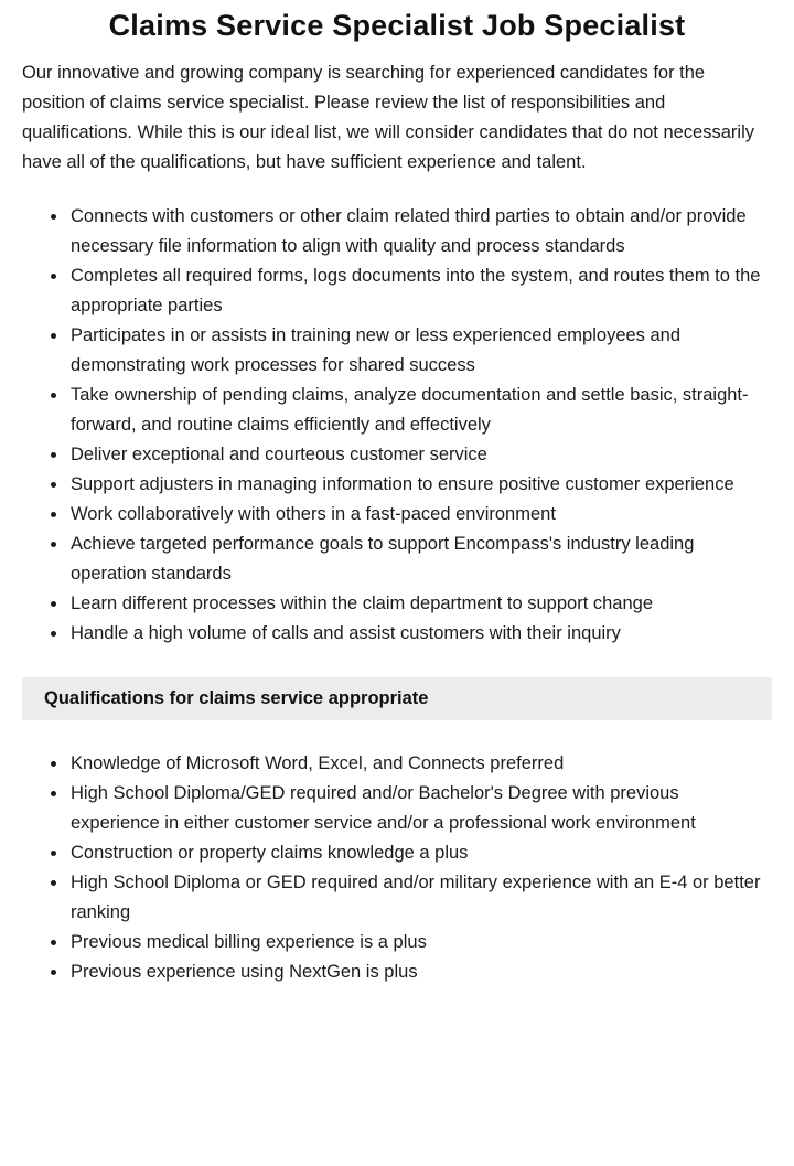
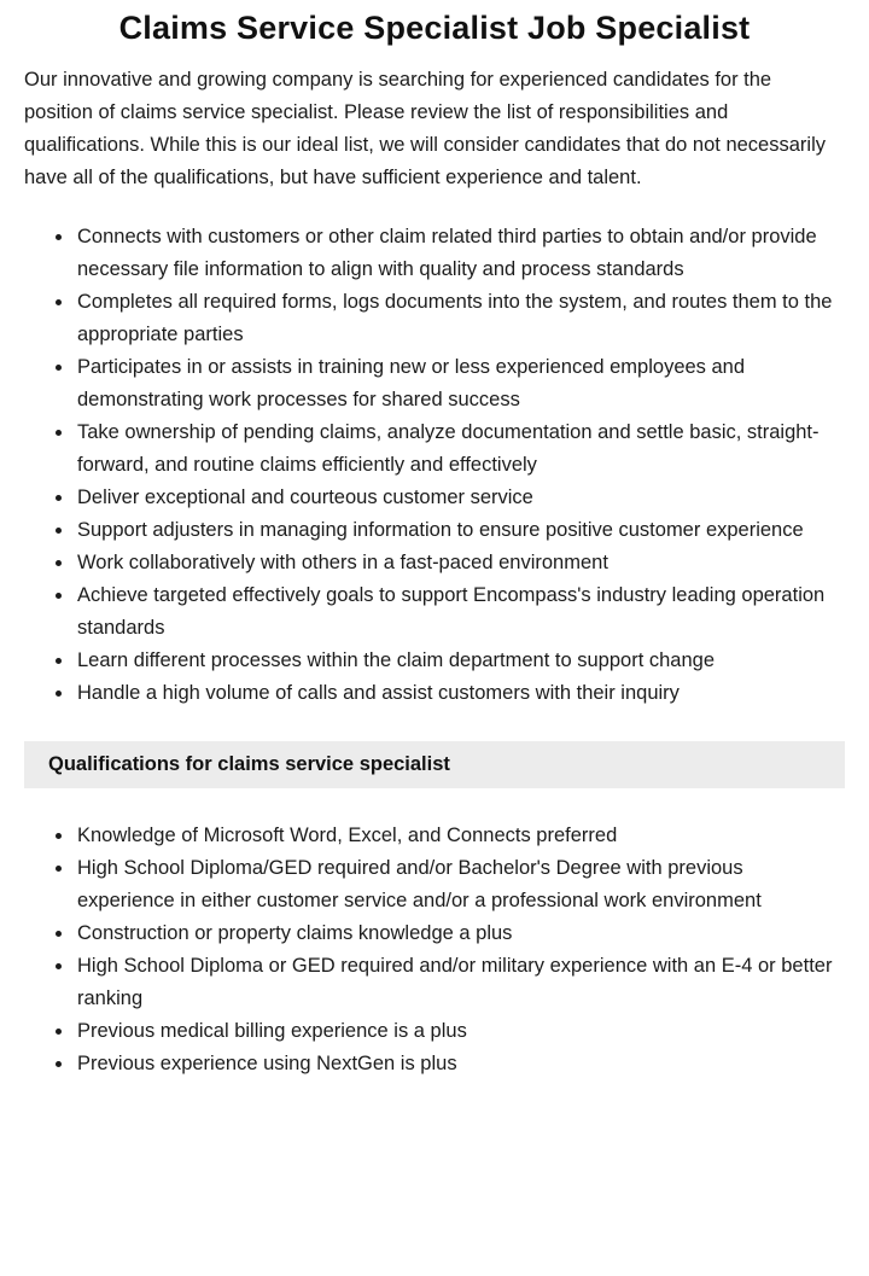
  Claims Service Specialist Job Specialist
  Our innovative and growing company is searching for experienced candidates for the position of claims service specialist. Please review the list of responsibilities and qualifications. While this is our ideal list, we will consider candidates that do not necessarily have all of the qualifications, but have sufficient experience and talent.
  Connects with customers or other claim related third parties to obtain and/or provide necessary file information to align with quality and process standards
  Completes all required forms, logs documents into the system, and routes them to the appropriate parties
  Participates in or assists in training new or less experienced employees and demonstrating work processes for shared success
  Take ownership of pending claims, analyze documentation and settle basic, straight-forward, and routine claims efficiently and effectively
  Deliver exceptional and courteous customer service
  Support adjusters in managing information to ensure positive customer experience
  Work collaboratively with others in a fast-paced environment
- Achieve targeted performance goals to support Encompass's industry leading operation standards
+ Achieve targeted effectively goals to support Encompass's industry leading operation standards
  Learn different processes within the claim department to support change
  Handle a high volume of calls and assist customers with their inquiry
- Qualifications for claims service appropriate
+ Qualifications for claims service specialist
  Knowledge of Microsoft Word, Excel, and Connects preferred
  High School Diploma/GED required and/or Bachelor's Degree with previous experience in either customer service and/or a professional work environment
  Construction or property claims knowledge a plus
  High School Diploma or GED required and/or military experience with an E-4 or better ranking
  Previous medical billing experience is a plus
  Previous experience using NextGen is plus
